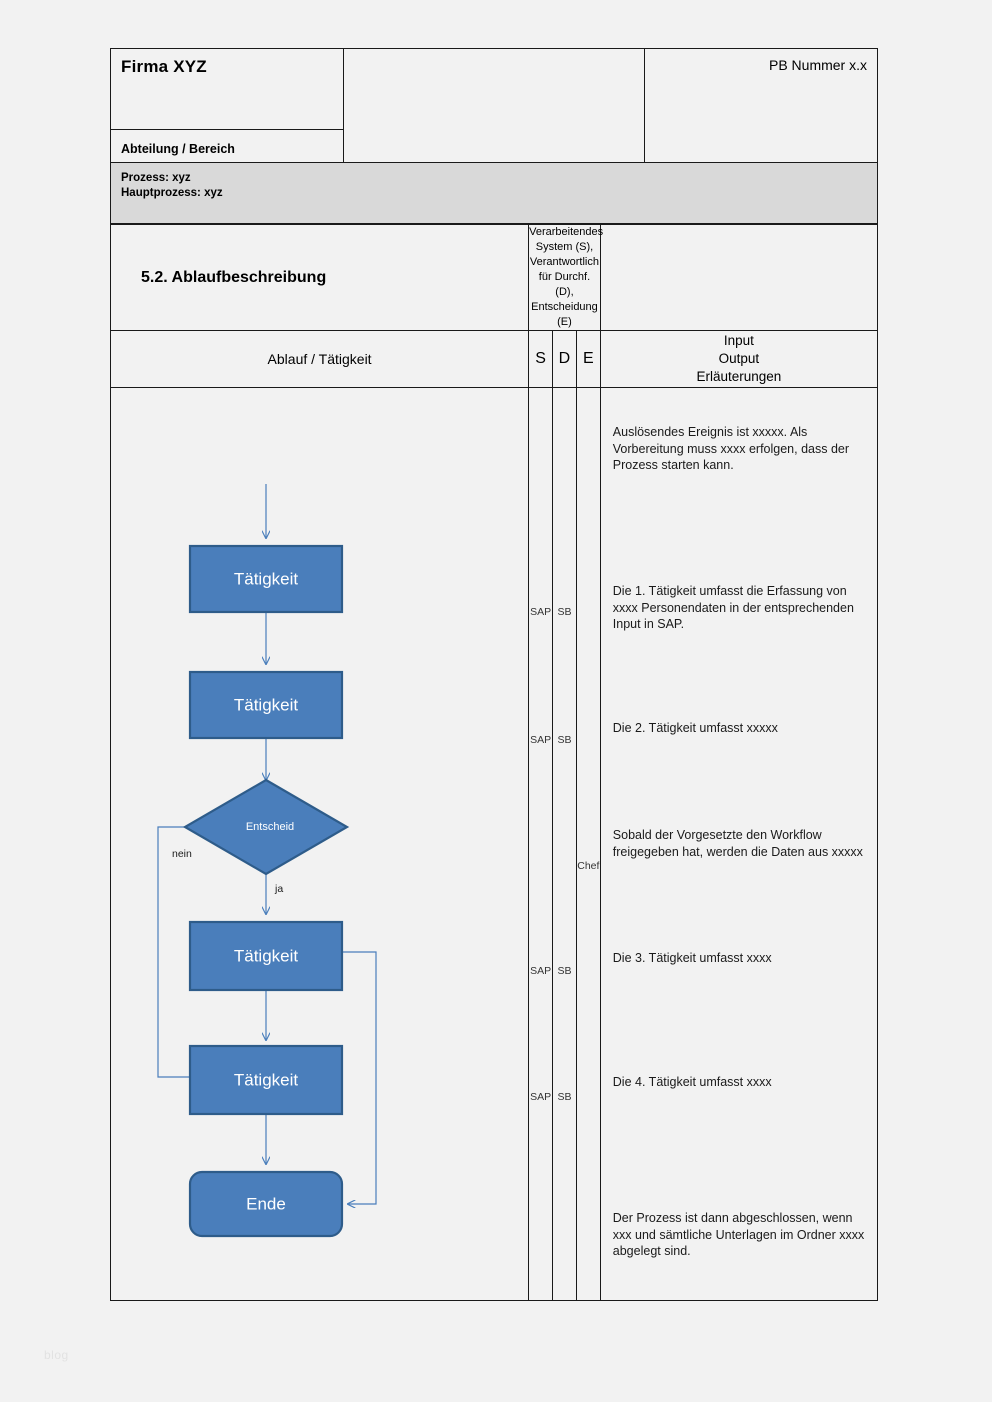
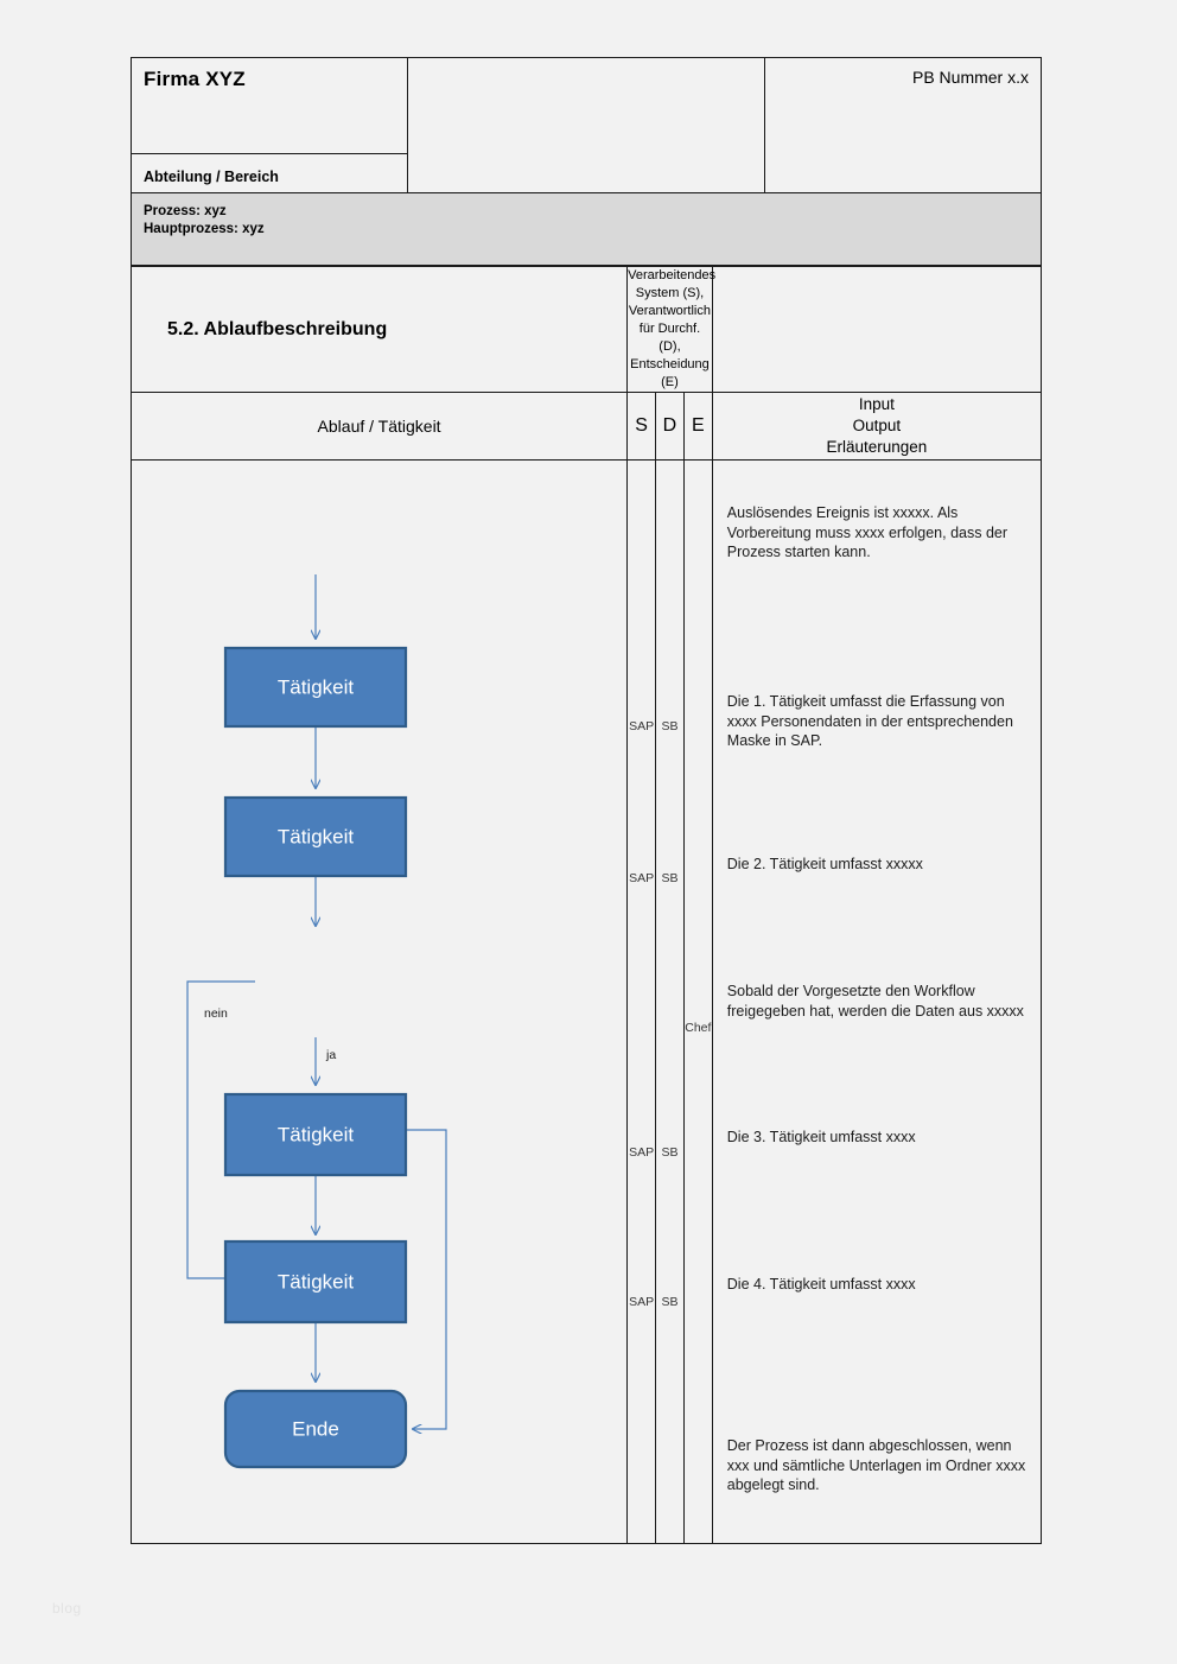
  Firma XYZ		PB Nummer x.x
  Abteilung / Bereich
  Prozess: xyz Hauptprozess: xyz
  5.2. Ablaufbeschreibung	Verarbeitendes System (S), Verantwortlich für Durchf. (D), Entscheidung (E)
  Ablauf / Tätigkeit	S	D	E	Input Output Erläuterungen
- 	SAP SAP SAP SAP	SB SB SB SB	Chef	Auslösendes Ereignis ist xxxxx. Als Vorbereitung muss xxxx erfolgen, dass der Prozess starten kann. Die 1. Tätigkeit umfasst die Erfassung von xxxx Personendaten in der entsprechenden Input in SAP. Die 2. Tätigkeit umfasst xxxxx Sobald der Vorgesetzte den Workflow freigegeben hat, werden die Daten aus xxxxx Die 3. Tätigkeit umfasst xxxx Die 4. Tätigkeit umfasst xxxx Der Prozess ist dann abgeschlossen, wenn xxx und sämtliche Unterlagen im Ordner xxxx abgelegt sind.
+ 	SAP SAP SAP SAP	SB SB SB SB	Chef	Auslösendes Ereignis ist xxxxx. Als Vorbereitung muss xxxx erfolgen, dass der Prozess starten kann. Die 1. Tätigkeit umfasst die Erfassung von xxxx Personendaten in der entsprechenden Maske in SAP. Die 2. Tätigkeit umfasst xxxxx Sobald der Vorgesetzte den Workflow freigegeben hat, werden die Daten aus xxxxx Die 3. Tätigkeit umfasst xxxx Die 4. Tätigkeit umfasst xxxx Der Prozess ist dann abgeschlossen, wenn xxx und sämtliche Unterlagen im Ordner xxxx abgelegt sind.
  Tätigkeit
  Tätigkeit
- Entscheid
  Tätigkeit
  Tätigkeit
  Ende
  nein
  ja
